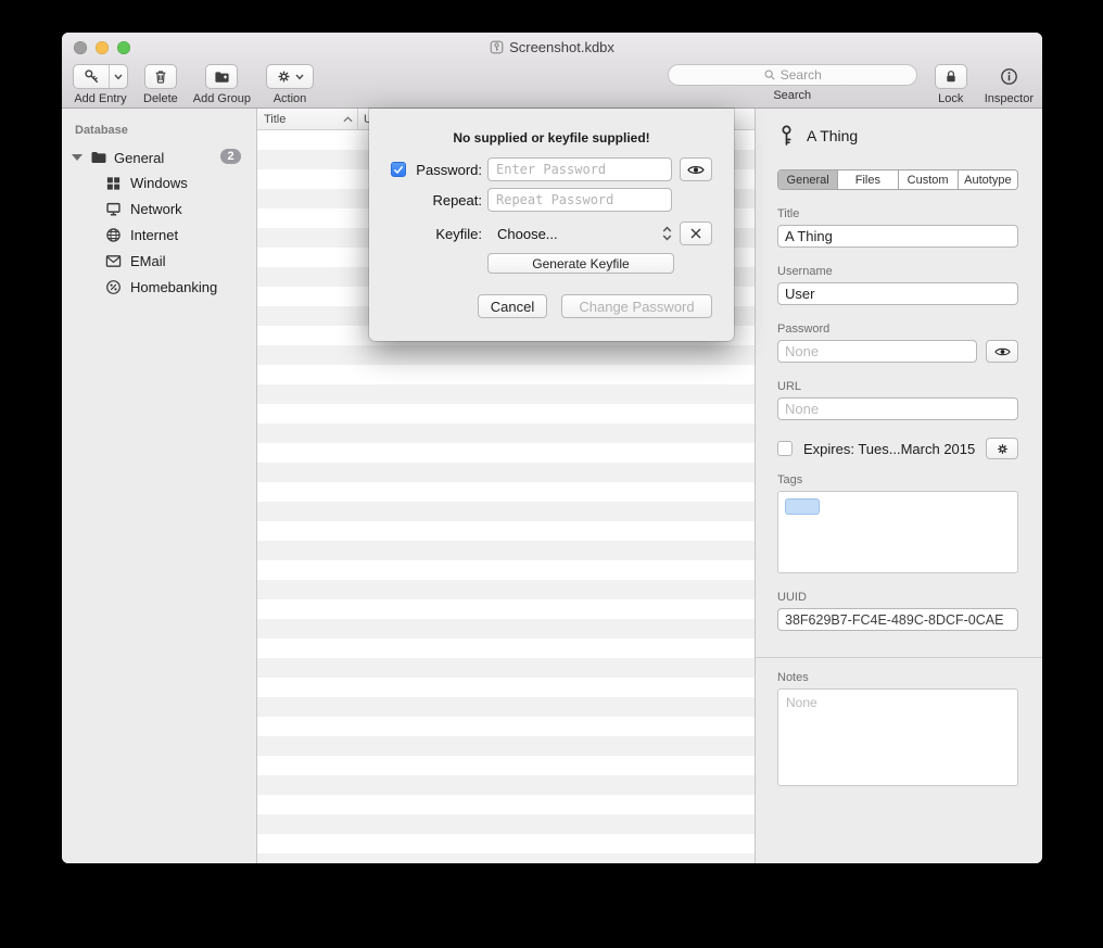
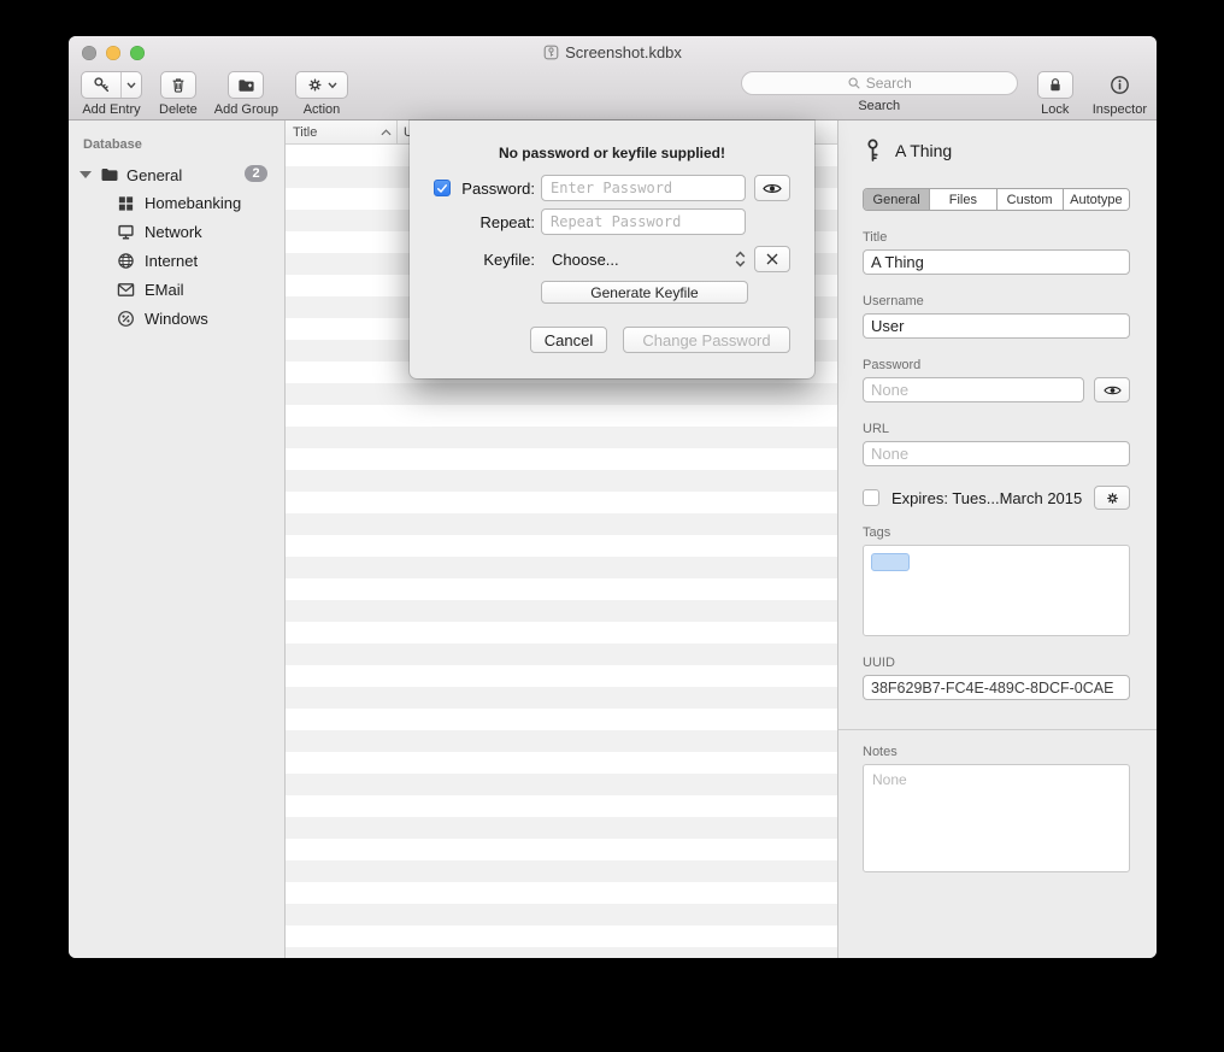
  Screenshot.kdbx
  Add Entry
  Delete
  Add Group
  Action
  Search
  Search
  Lock
  Inspector
  Database
  General
  2
- Windows
+ Homebanking
  Network
  Internet
  EMail
- Homebanking
+ Windows
  Title
  U
  A Thing
  General
  Files
  Custom
  Autotype
  Title
  A Thing
  Username
  User
  Password
  None
  URL
  None
  Expires: Tues...March 2015
  Tags
  UUID
  38F629B7-FC4E-489C-8DCF-0CAE
  Notes
  None
- No supplied or keyfile supplied!
+ No password or keyfile supplied!
  Password:
  Enter Password
  Repeat:
  Repeat Password
  Keyfile:
  Choose...
  Generate Keyfile
  Cancel
  Change Password
